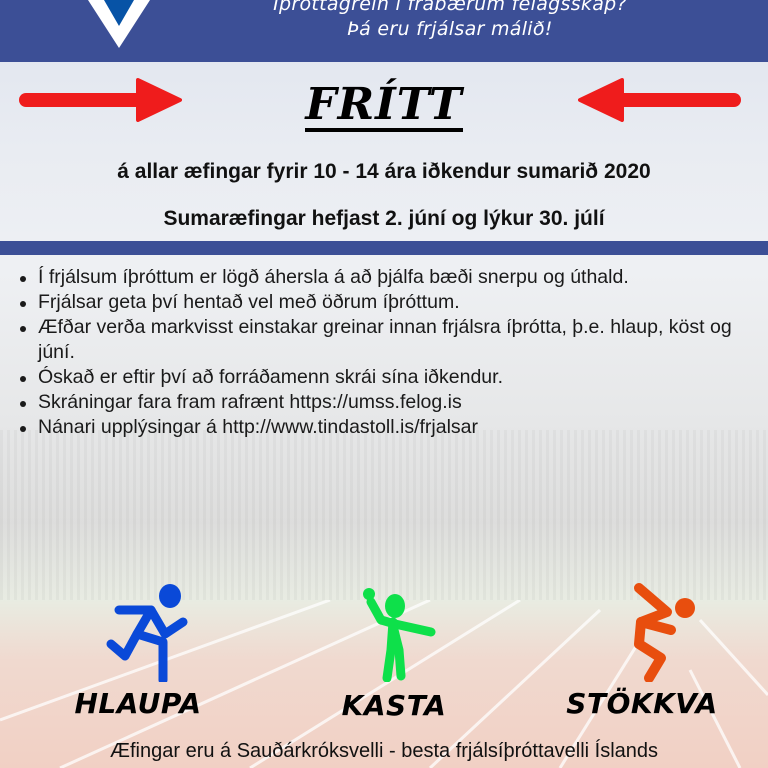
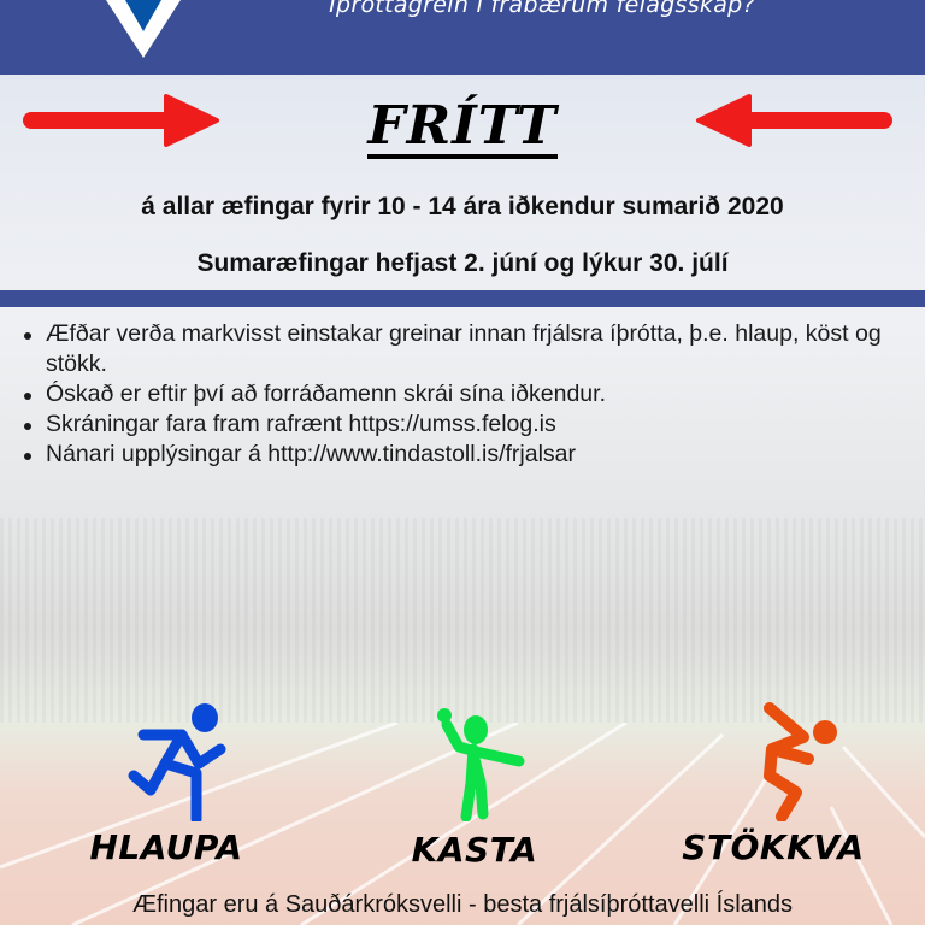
  Íþróttagrein í frábærum félagsskap?
- Þá eru frjálsar málið!
  FRÍTT
  á allar æfingar fyrir 10 - 14 ára iðkendur sumarið 2020
  Sumaræfingar hefjast 2. júní og lýkur 30. júlí
- Í frjálsum íþróttum er lögð áhersla á að þjálfa bæði snerpu og úthald.
- Frjálsar geta því hentað vel með öðrum íþróttum.
- Æfðar verða markvisst einstakar greinar innan frjálsra íþrótta, þ.e. hlaup, köst og júní.
+ Æfðar verða markvisst einstakar greinar innan frjálsra íþrótta, þ.e. hlaup, köst og stökk.
  Óskað er eftir því að forráðamenn skrái sína iðkendur.
  Skráningar fara fram rafrænt https://umss.felog.is
  Nánari upplýsingar á http://www.tindastoll.is/frjalsar
  HLAUPA
  KASTA
  STÖKKVA
  Æfingar eru á Sauðárkróksvelli - besta frjálsíþróttavelli Íslands
